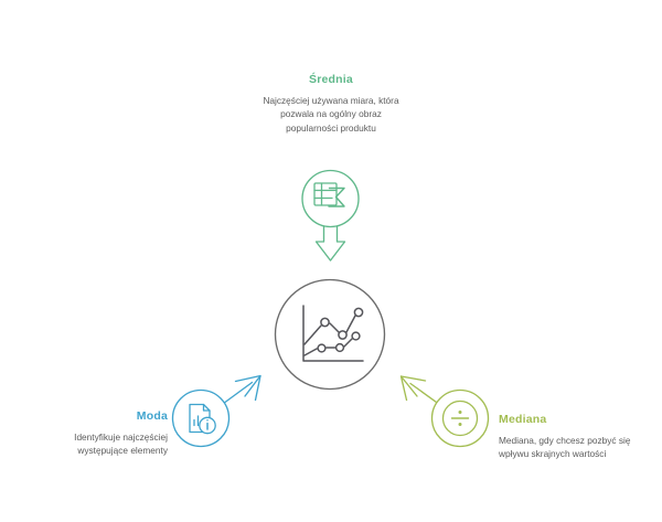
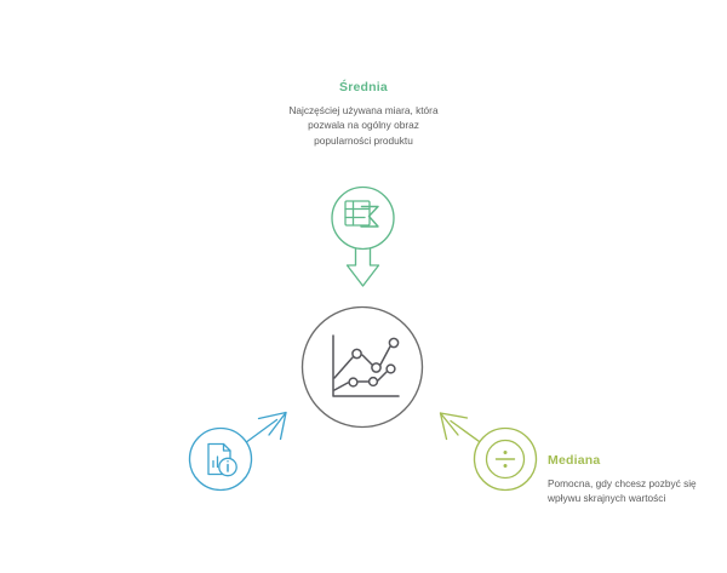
  Średnia
  Najczęściej używana miara, która pozwala na ogólny obraz popularności produktu
- Moda
- Identyfikuje najczęściej występujące elementy
  Mediana
- Mediana, gdy chcesz pozbyć się wpływu skrajnych wartości
+ Pomocna, gdy chcesz pozbyć się wpływu skrajnych wartości
